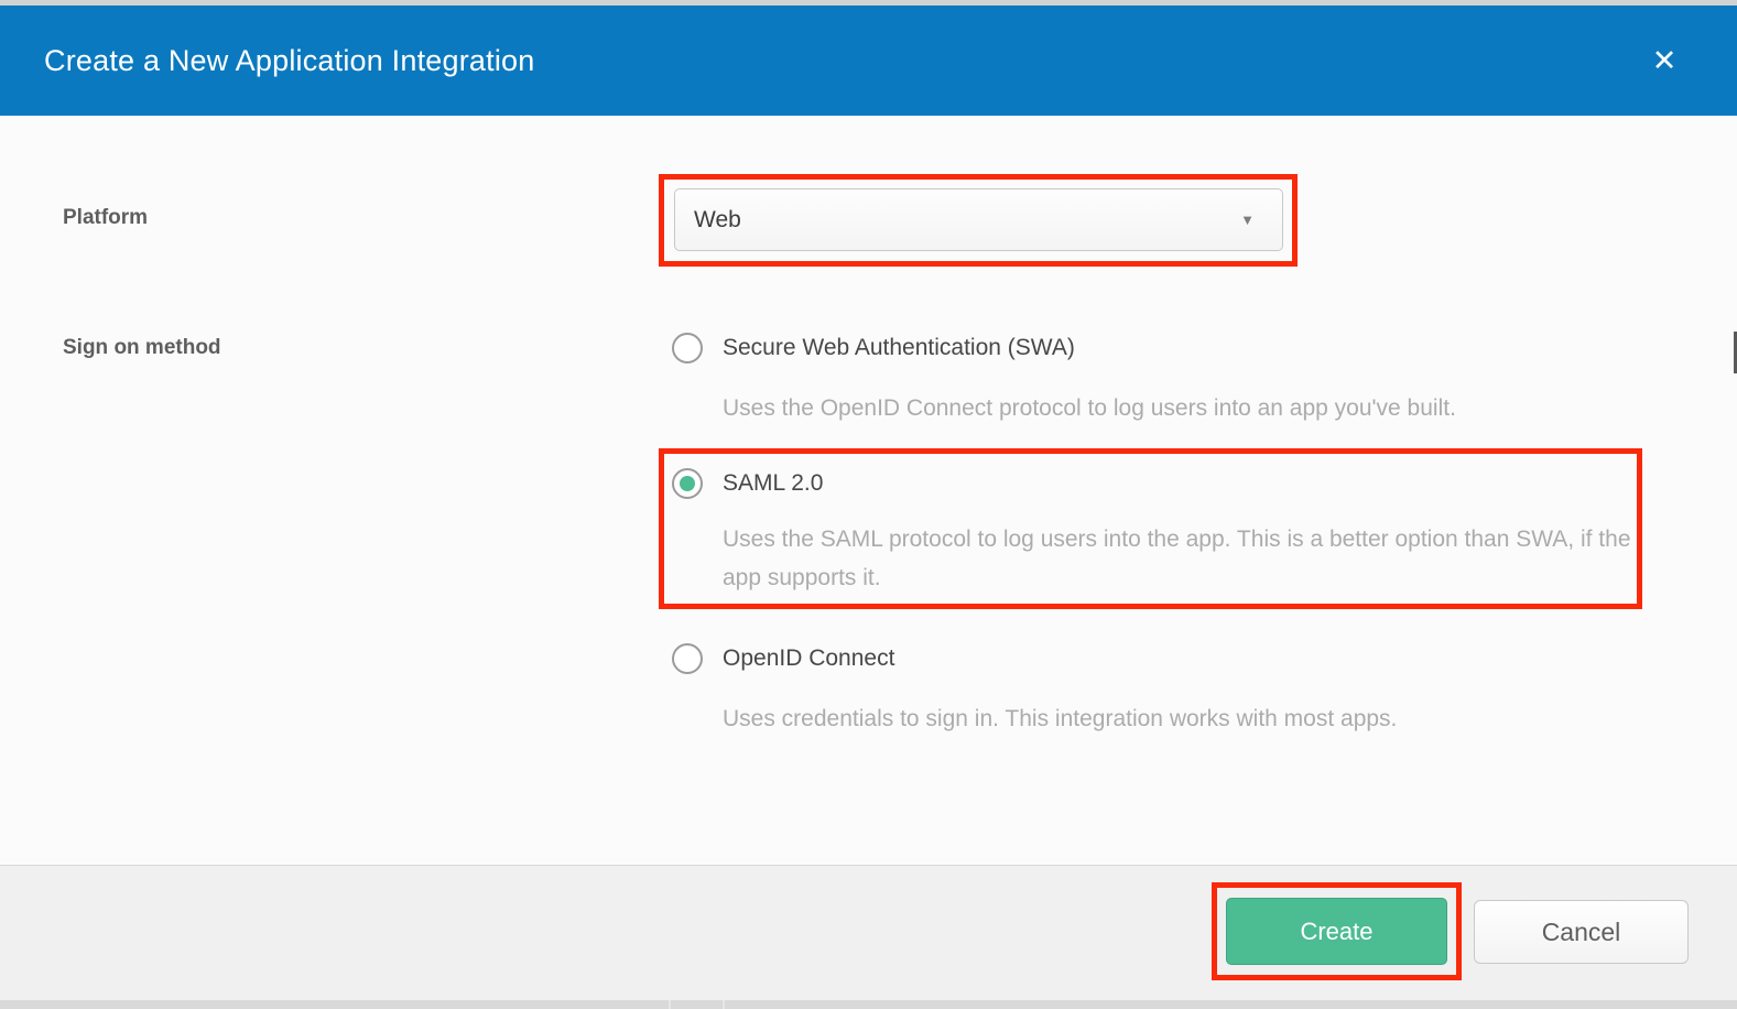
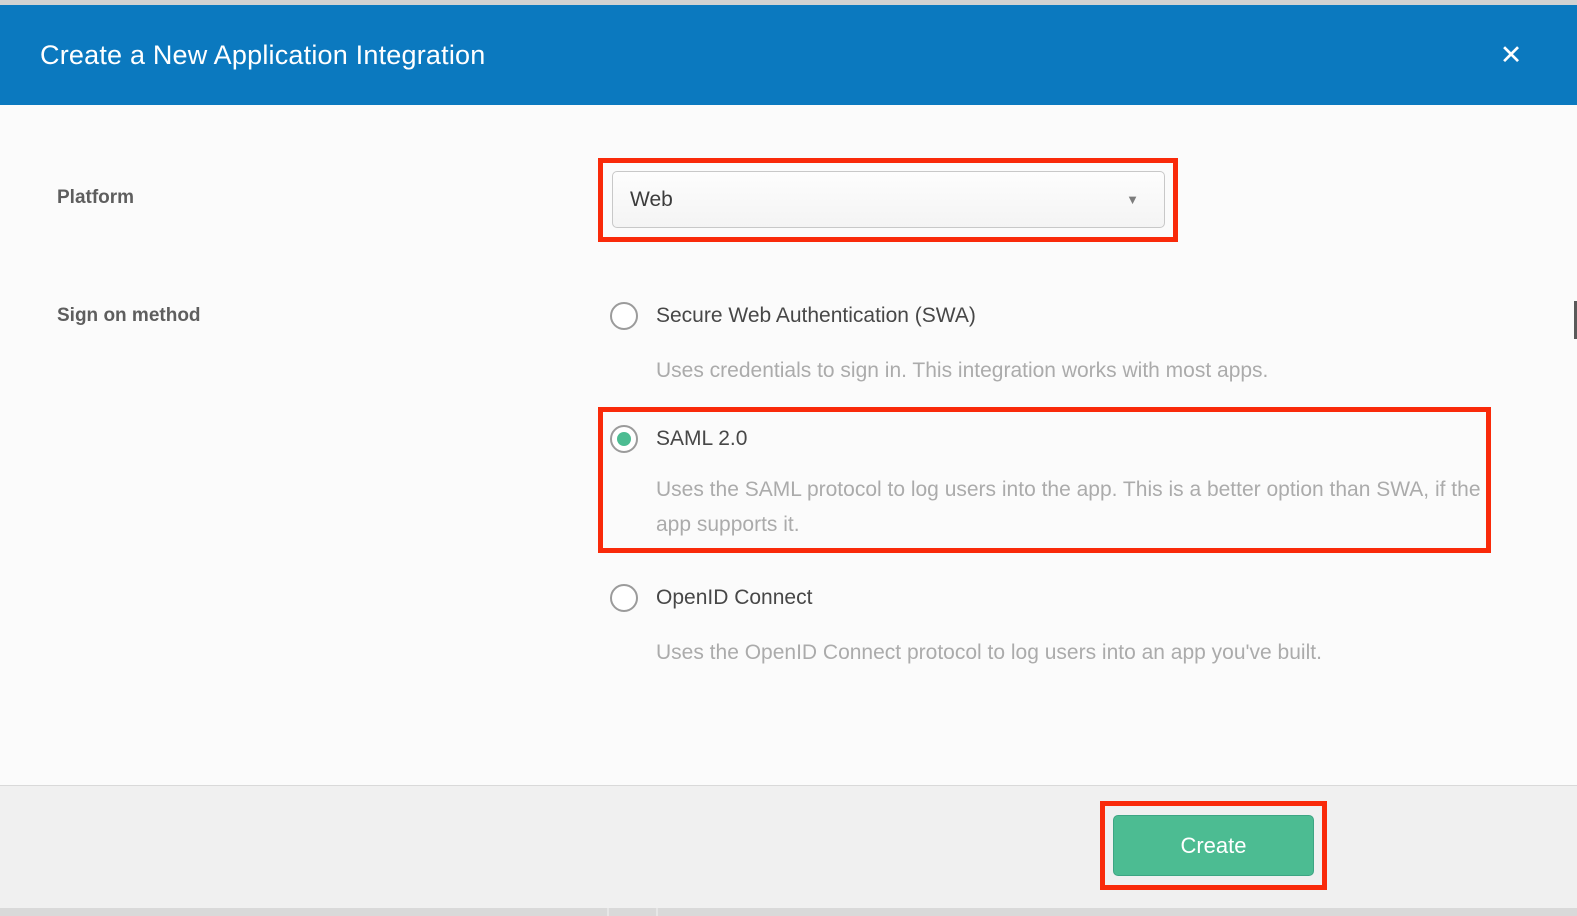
  Create a New Application Integration
  ✕
  Platform
  Web
  ▼
  Sign on method
  Secure Web Authentication (SWA)
- Uses the OpenID Connect protocol to log users into an app you've built.
+ Uses credentials to sign in. This integration works with most apps.
  SAML 2.0
  Uses the SAML protocol to log users into the app. This is a better option than SWA, if the app supports it.
  OpenID Connect
- Uses credentials to sign in. This integration works with most apps.
+ Uses the OpenID Connect protocol to log users into an app you've built.
  Create
- Cancel
